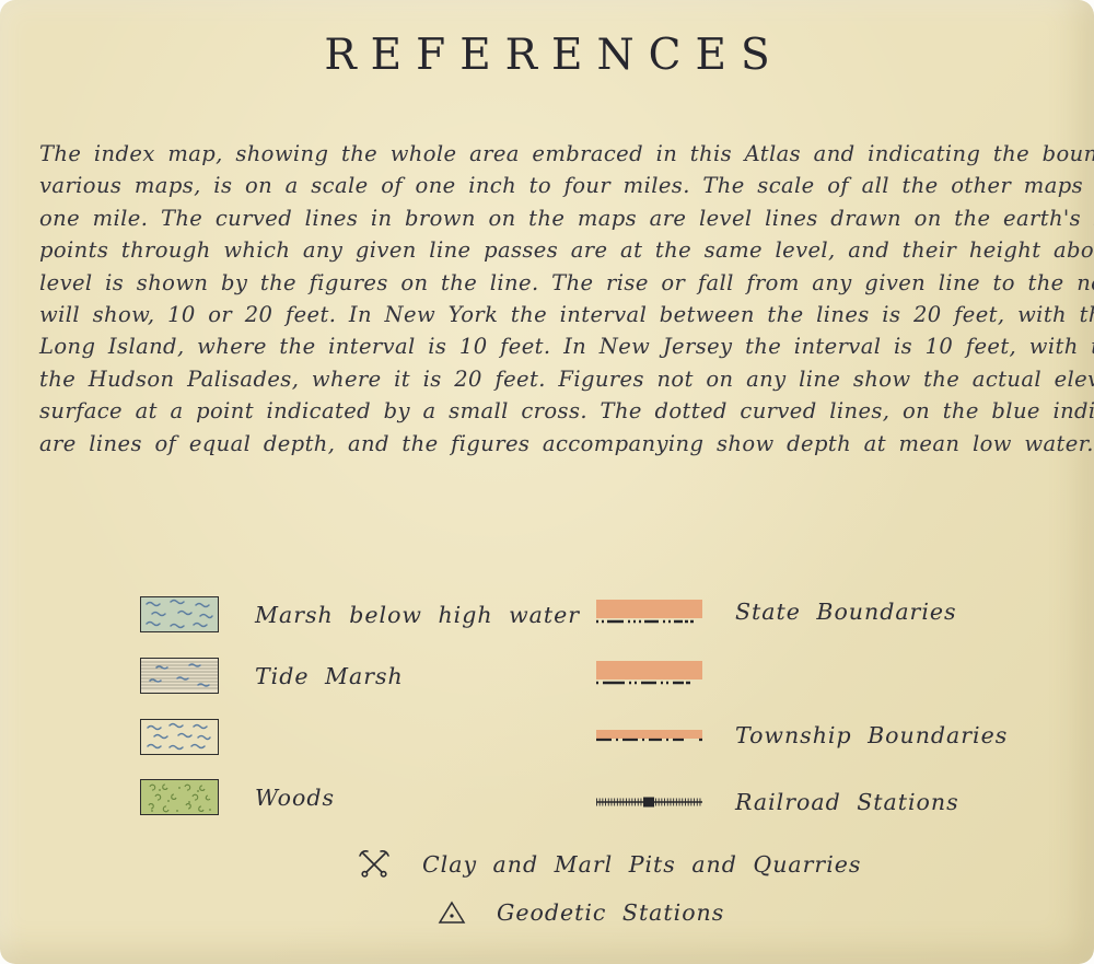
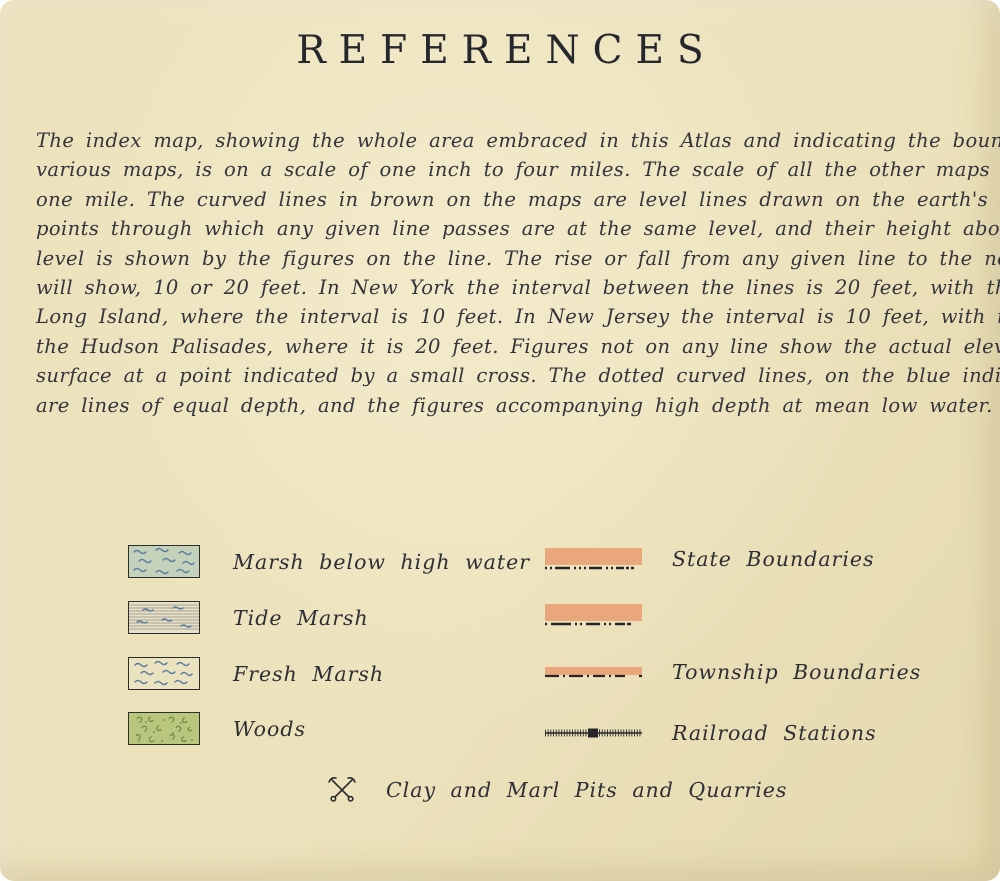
  REFERENCES
  The index map, showing the whole area embraced in this Atlas and indicating the boun
  various maps, is on a scale of one inch to four miles. The scale of all the other maps
  one mile. The curved lines in brown on the maps are level lines drawn on the earth's
  points through which any given line passes are at the same level, and their height abo
  level is shown by the figures on the line. The rise or fall from any given line to the n
  will show, 10 or 20 feet. In New York the interval between the lines is 20 feet, with t
  Long Island, where the interval is 10 feet. In New Jersey the interval is 10 feet, with
  the Hudson Palisades, where it is 20 feet. Figures not on any line show the actual ele
  surface at a point indicated by a small cross. The dotted curved lines, on the blue indi
- are lines of equal depth, and the figures accompanying show depth at mean low water.
+ are lines of equal depth, and the figures accompanying high depth at mean low water.
  Marsh below high water
  Tide Marsh
+ Fresh Marsh
  Woods
  State Boundaries
  Township Boundaries
  Railroad Stations
  Clay and Marl Pits and Quarries
- Geodetic Stations
